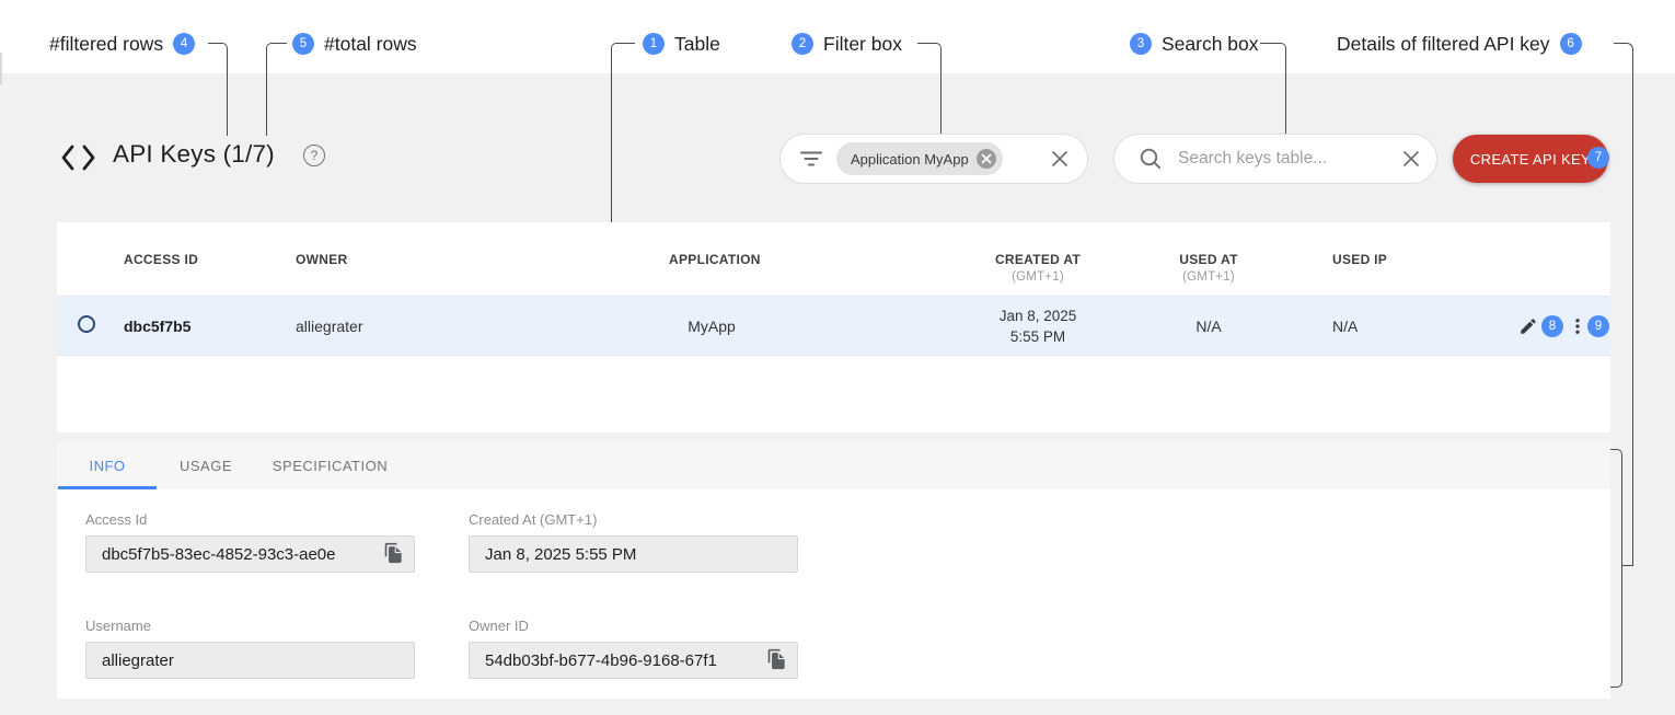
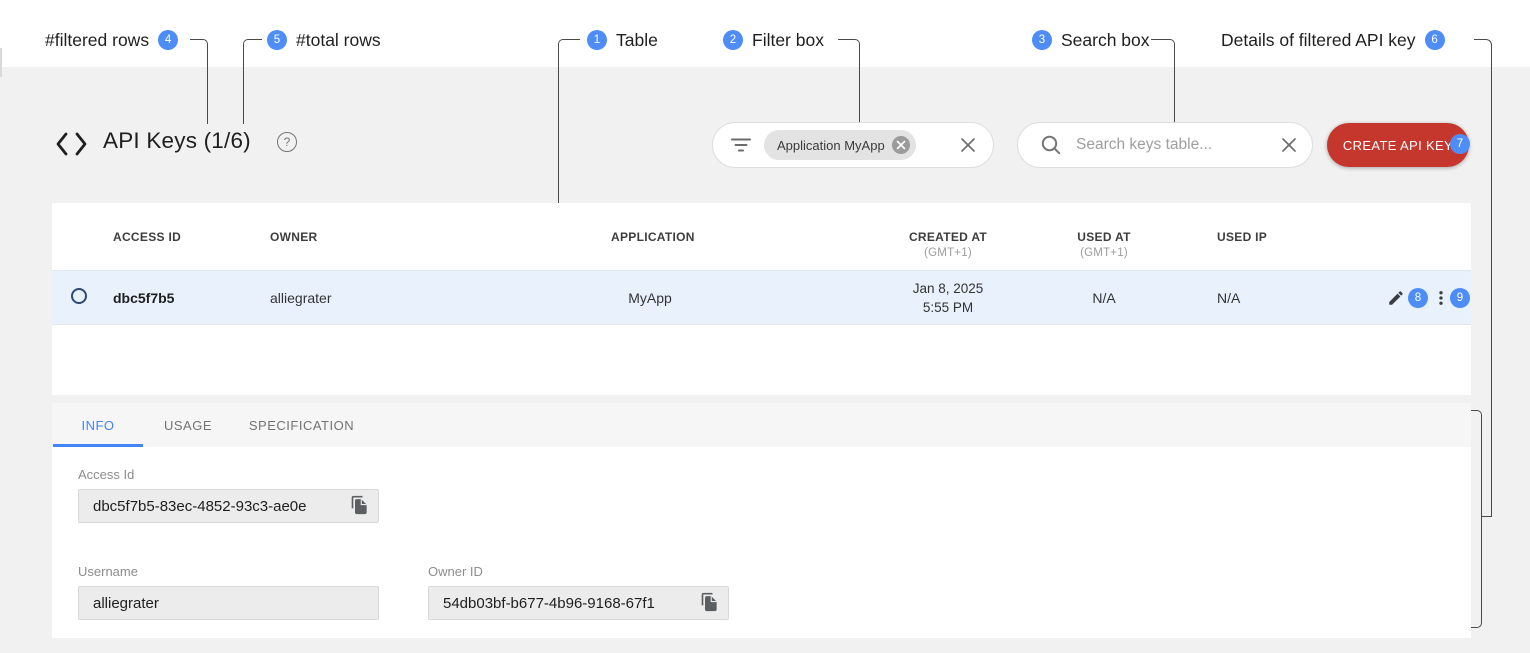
  #filtered rows
  4
  5
  #total rows
  1
  Table
  2
  Filter box
  3
  Search box
  Details of filtered API key
  6
- API Keys (1/7)
+ API Keys (1/6)
  ?
  Application MyApp
  Search keys table...
  CREATE API KEY
  7
  ACCESS ID
  OWNER
  APPLICATION
  CREATED AT
  (GMT+1)
  USED AT
  (GMT+1)
  USED IP
  dbc5f7b5
  alliegrater
  MyApp
  Jan 8, 2025
  5:55 PM
  N/A
  N/A
  8
  9
  INFO
  USAGE
  SPECIFICATION
  Access Id
  dbc5f7b5-83ec-4852-93c3-ae0e
- Created At (GMT+1)
- Jan 8, 2025 5:55 PM
  Username
  alliegrater
  Owner ID
  54db03bf-b677-4b96-9168-67f1
